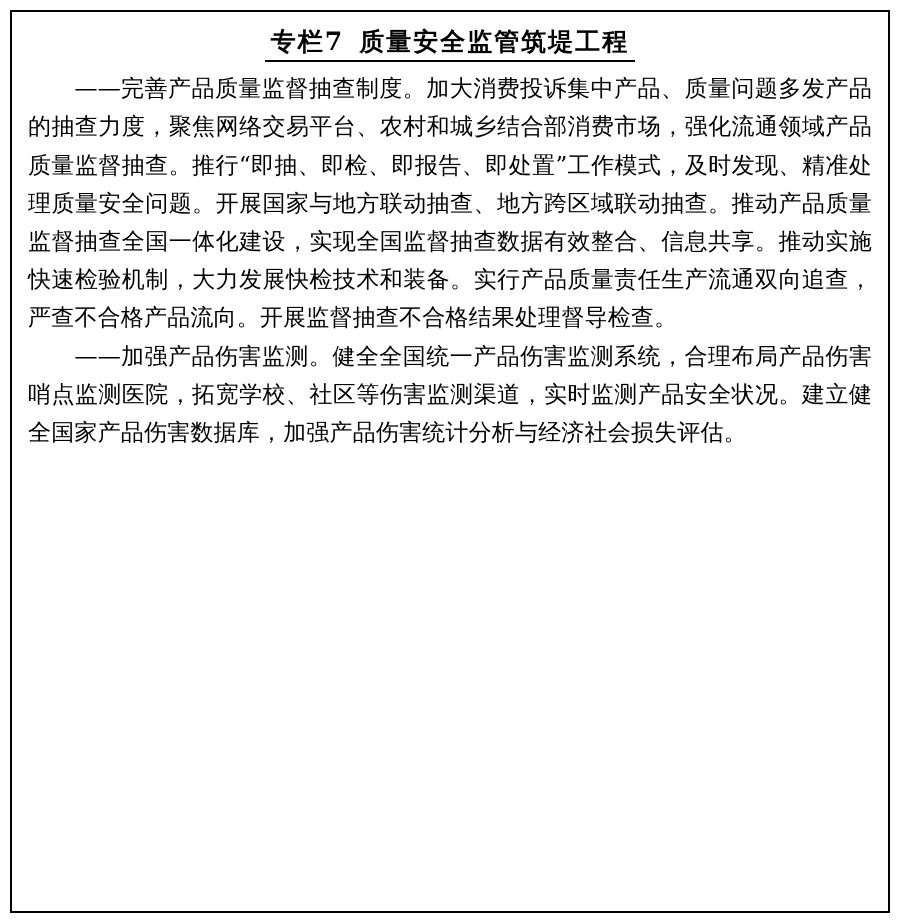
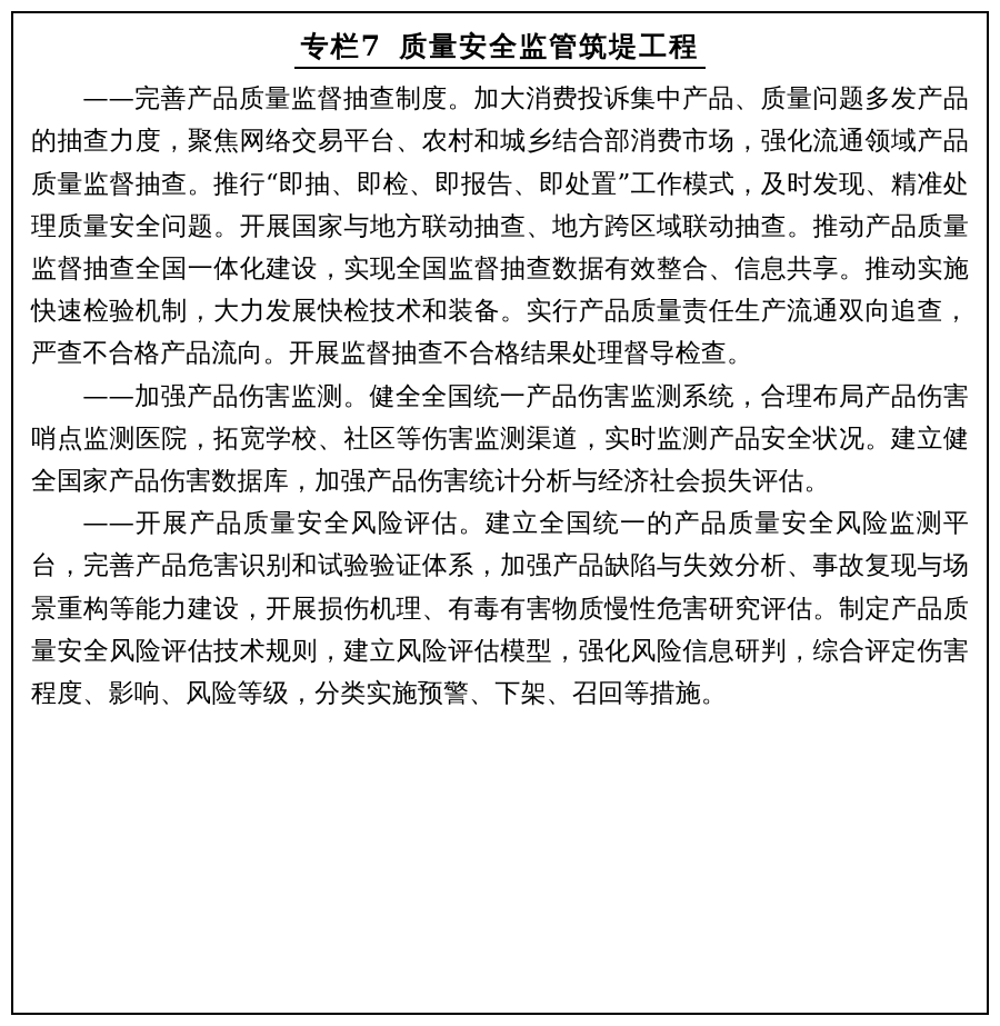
  专栏7 质量安全监管筑堤工程
  ——完善产品质量监督抽查制度。加大消费投诉集中产品、质量问题多发产品的抽查力度，聚焦网络交易平台、农村和城乡结合部消费市场，强化流通领域产品质量监督抽查。推行“即抽、即检、即报告、即处置”工作模式，及时发现、精准处理质量安全问题。开展国家与地方联动抽查、地方跨区域联动抽查。推动产品质量监督抽查全国一体化建设，实现全国监督抽查数据有效整合、信息共享。推动实施快速检验机制，大力发展快检技术和装备。实行产品质量责任生产流通双向追查，严查不合格产品流向。开展监督抽查不合格结果处理督导检查。
  ——加强产品伤害监测。健全全国统一产品伤害监测系统，合理布局产品伤害哨点监测医院，拓宽学校、社区等伤害监测渠道，实时监测产品安全状况。建立健全国家产品伤害数据库，加强产品伤害统计分析与经济社会损失评估。
+ ——开展产品质量安全风险评估。建立全国统一的产品质量安全风险监测平台，完善产品危害识别和试验验证体系，加强产品缺陷与失效分析、事故复现与场景重构等能力建设，开展损伤机理、有毒有害物质慢性危害研究评估。制定产品质量安全风险评估技术规则，建立风险评估模型，强化风险信息研判，综合评定伤害程度、影响、风险等级，分类实施预警、下架、召回等措施。
